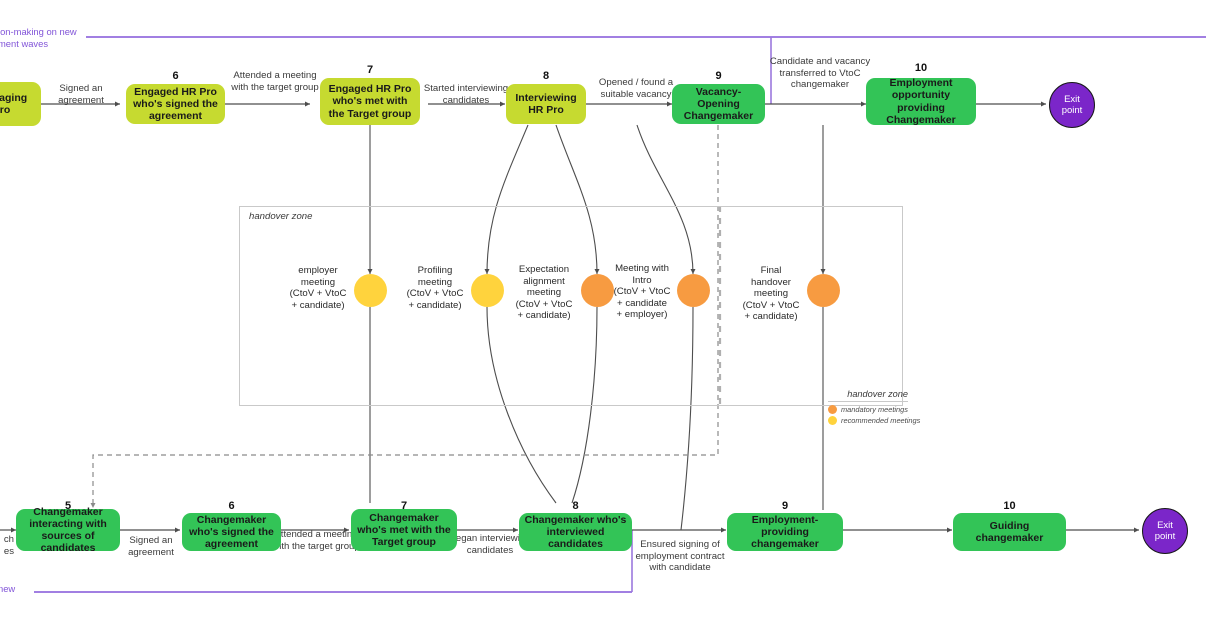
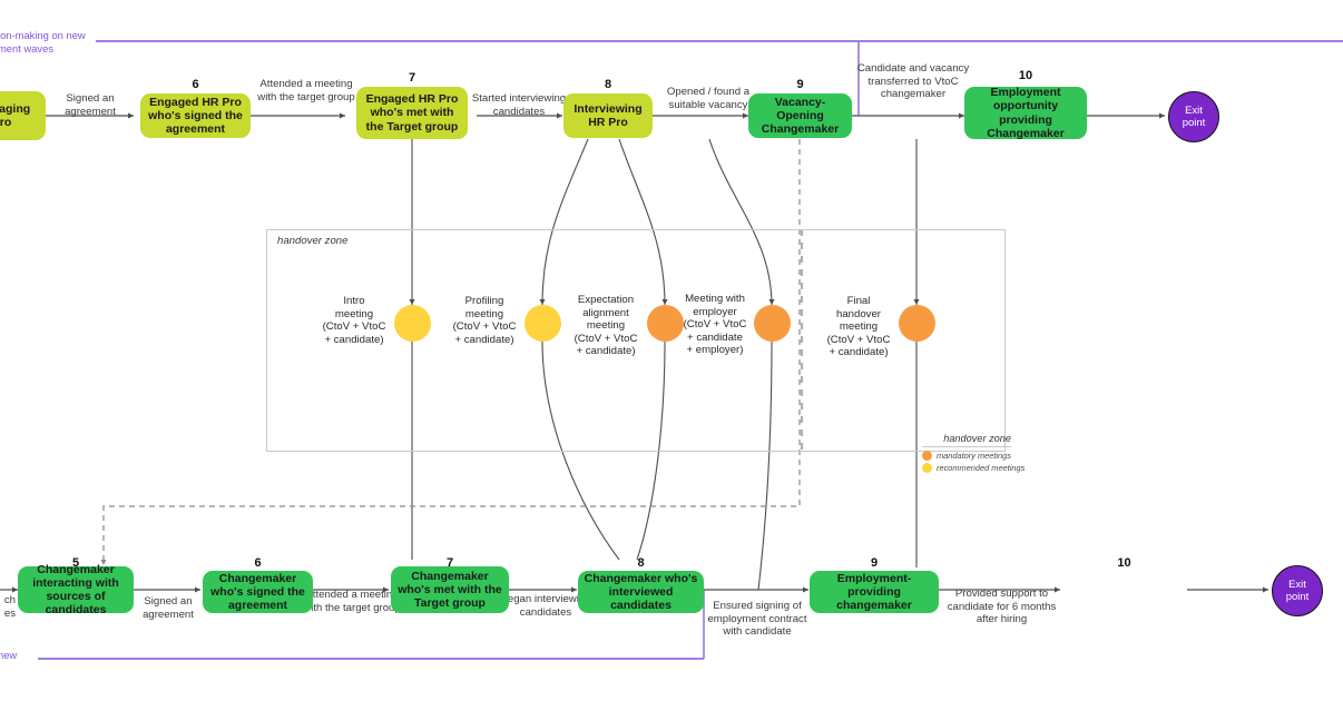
  on-making on new
  ment waves
  new
  handover zone
  handover zone
  mandatory meetings
  recommended meetings
  6
  Engaged HR Pro who's signed the agreement
  7
  Engaged HR Pro who's met with the Target group
  8
  Interviewing HR Pro
  9
  Vacancy-Opening Changemaker
  10
  Employment opportunity providing Changemaker
  Exit
  point
  Signed an agreement
  Attended a meeting with the target group
  Started interviewing candidates
  Opened / found a suitable vacancy
  Candidate and vacancy transferred to VtoC changemaker
- employer
+ Intro
  meeting
  (CtoV + VtoC
  + candidate)
  Profiling
  meeting
  (CtoV + VtoC
  + candidate)
  Expectation
  alignment
  meeting
  (CtoV + VtoC
  + candidate)
  Meeting with
- Intro
+ employer
  (CtoV + VtoC
  + candidate
  + employer)
  Final
  handover
  meeting
  (CtoV + VtoC
  + candidate)
  ch es
  5
  Changemaker interacting with sources of candidates
  6
  Changemaker who's signed the agreement
  7
  Changemaker who's met with the Target group
  8
  Changemaker who's interviewed candidates
  9
  Employment-providing changemaker
  10
- Guiding changemaker
  Exit
  point
  Signed an agreement
  ttended a meetin ith the target gro
  egan interview candidates
  Ensured signing of employment contract with candidate
+ Provided support to candidate for 6 months after hiring
